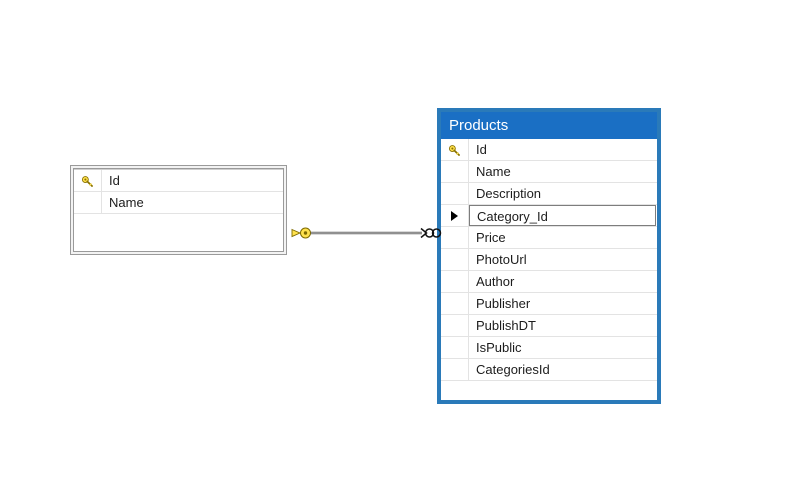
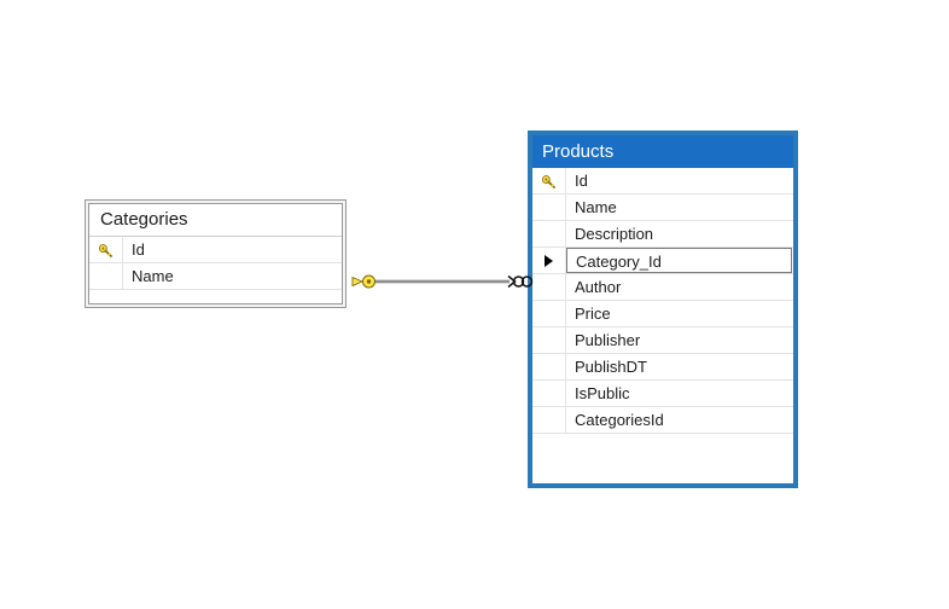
+ Categories
  Id
  Name
  Products
  Id
  Name
  Description
  Category_Id
- Price
+ Author
- PhotoUrl
- Author
+ Price
  Publisher
  PublishDT
  IsPublic
  CategoriesId
